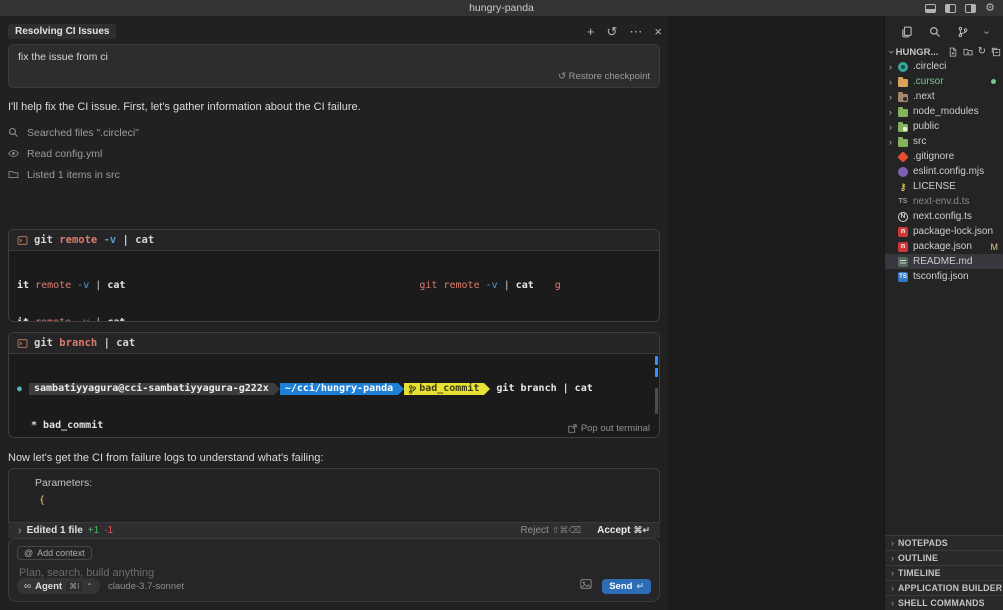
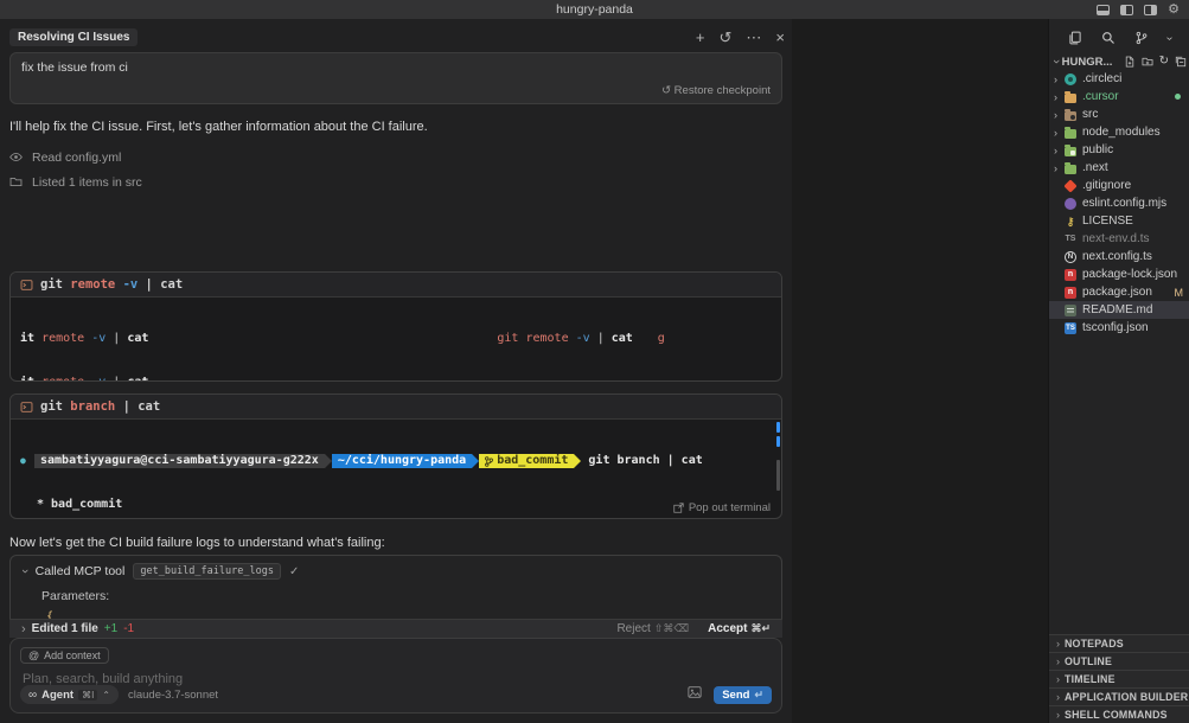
  hungry-panda
  ⚙
  Resolving CI Issues
  +
  ↺
  ⋯
  ×
  fix the issue from ci
  ↺ Restore checkpoint
  I'll help fix the CI issue. First, let's gather information about the CI failure.
- Searched files ".circleci"
  Read config.yml
  Listed 1 items in src
  git remote -v | cat
  it remote -v | cat
  git remote -v | cat
  g
  git branch | cat
  ●
  sambatiyyagura@cci-sambatiyyagura-g222x
  ~/cci/hungry-panda
  bad_commit
  git branch | cat
  * bad_commit
  Pop out terminal
- Now let's get the CI from failure logs to understand what's failing:
+ Now let's get the CI build failure logs to understand what's failing:
+ Called MCP tool
+ get_build_failure_logs
+ ✓
  Parameters:
  {
  ›
  Edited 1 file
  +1
  -1
  Reject ⇧⌘⌫
  Accept ⌘↵
  @
  Add context
  Plan, search, build anything
  ∞
  Agent
  ⌘I
  ⌃
  claude-3.7-sonnet
  Send
  ↵
  HUNGR...
  ↻
  ›
  .circleci
  ›
  .cursor
  ›
- .next
+ src
  ›
  node_modules
  ›
  public
  ›
- src
+ .next
  .gitignore
  eslint.config.mjs
  ⚷
  LICENSE
  next-env.d.ts
  next.config.ts
  package-lock.json
  package.json
  M
  README.md
  tsconfig.json
  ›
  NOTEPADS
  ›
  OUTLINE
  ›
  TIMELINE
  ›
  APPLICATION BUILDER
  ›
  SHELL COMMANDS
